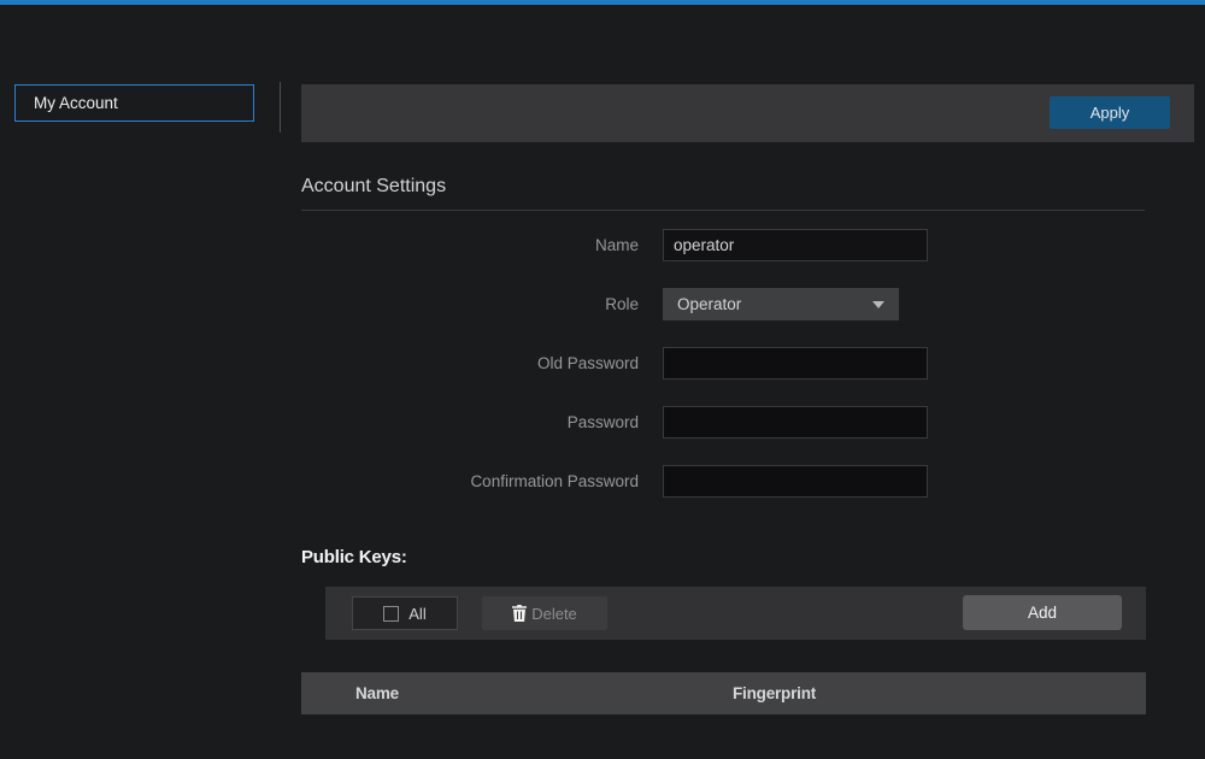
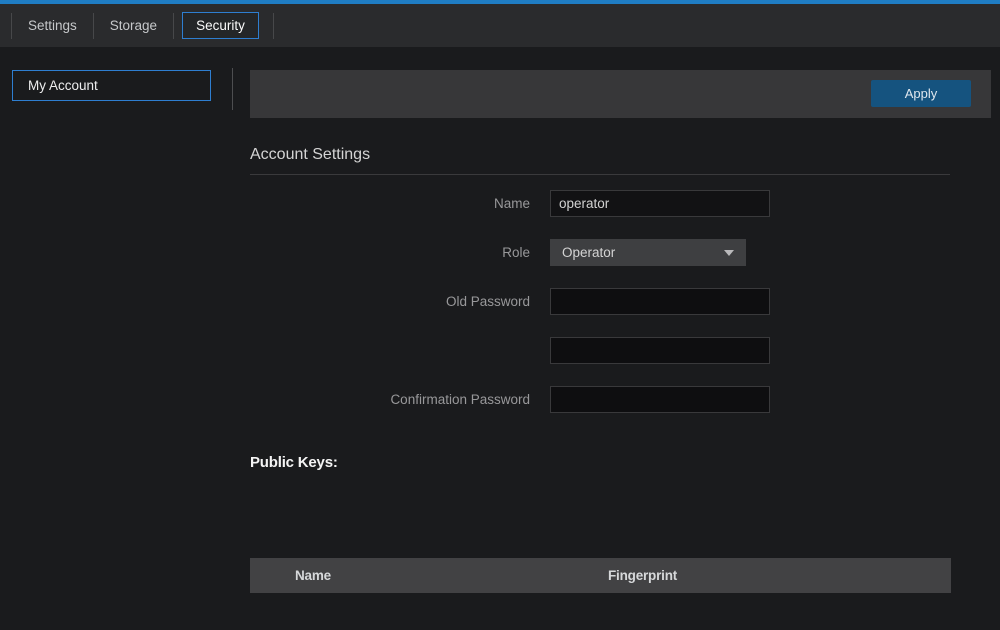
+ Settings
+ Storage
+ Security
  My Account
  Apply
  Account Settings
  Name
  operator
  Role
  Operator
  Old Password
- Password
  Confirmation Password
  Public Keys:
- All
- Delete
- Add
  Name
  Fingerprint
